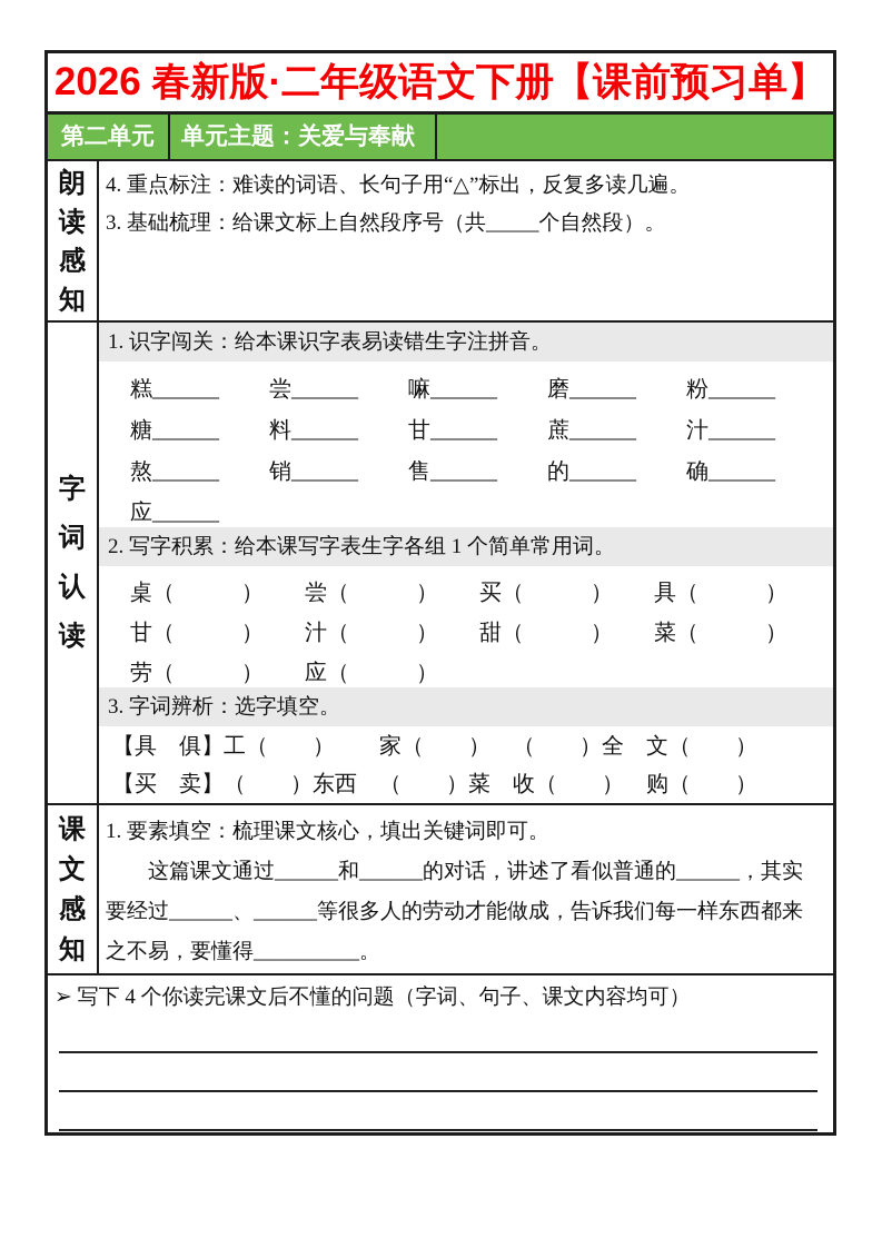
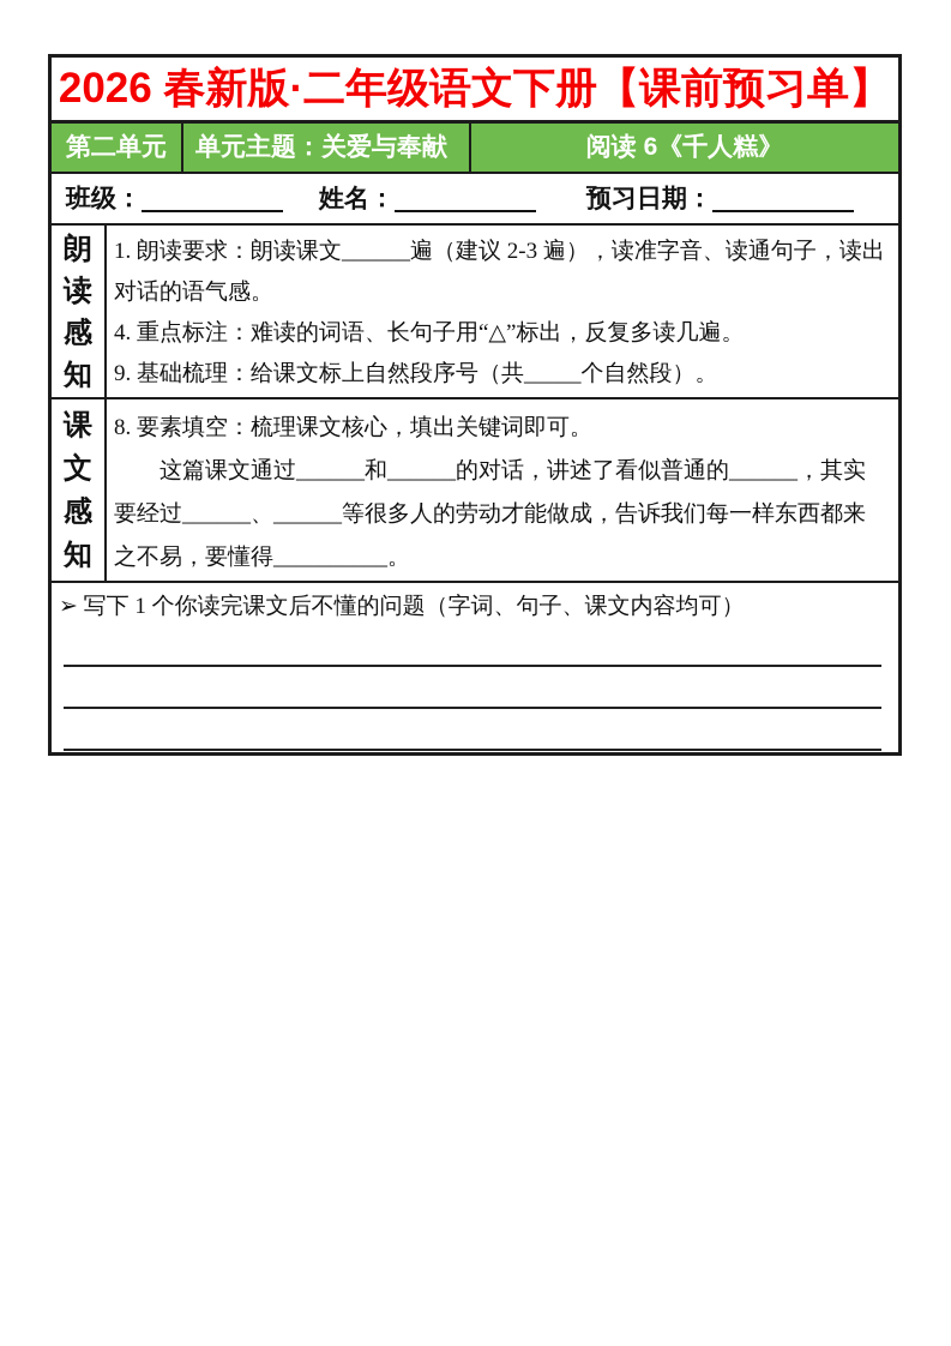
  2026 春新版·二年级语文下册【课前预习单】
  第二单元
  单元主题：关爱与奉献
+ 阅读 6《千人糕》
+ 班级：
+ 姓名：
+ 预习日期：
  朗读感知
+ 1. 朗读要求：朗读课文______遍（建议 2-3 遍），读准字音、读通句子，读出对话的语气感。
  4. 重点标注：难读的词语、长句子用“△”标出，反复多读几遍。
- 3. 基础梳理：给课文标上自然段序号（共_____个自然段）。
+ 9. 基础梳理：给课文标上自然段序号（共_____个自然段）。
- 字词认读
- 1. 识字闯关：给本课识字表易读错生字注拼音。
- 糕______
- 尝______
- 嘛______
- 磨______
- 粉______
- 糖______
- 料______
- 甘______
- 蔗______
- 汁______
- 熬______
- 销______
- 售______
- 的______
- 确______
- 应______
- 2. 写字积累：给本课写字表生字各组 1 个简单常用词。
- 桌（ ）
- 尝（ ）
- 买（ ）
- 具（ ）
- 甘（ ）
- 汁（ ）
- 甜（ ）
- 菜（ ）
- 劳（ ）
- 应（ ）
- 3. 字词辨析：选字填空。
- 【具 俱】工（ ） 家（ ） （ ）全 文（ ）
- 【买 卖】（ ）东西 （ ）菜 收（ ） 购（ ）
  课文感知
- 1. 要素填空：梳理课文核心，填出关键词即可。
+ 8. 要素填空：梳理课文核心，填出关键词即可。
  这篇课文通过______和______的对话，讲述了看似普通的______，其实要经过______、______等很多人的劳动才能做成，告诉我们每一样东西都来之不易，要懂得__________。
- ➢ 写下 4 个你读完课文后不懂的问题（字词、句子、课文内容均可）
+ ➢ 写下 1 个你读完课文后不懂的问题（字词、句子、课文内容均可）
